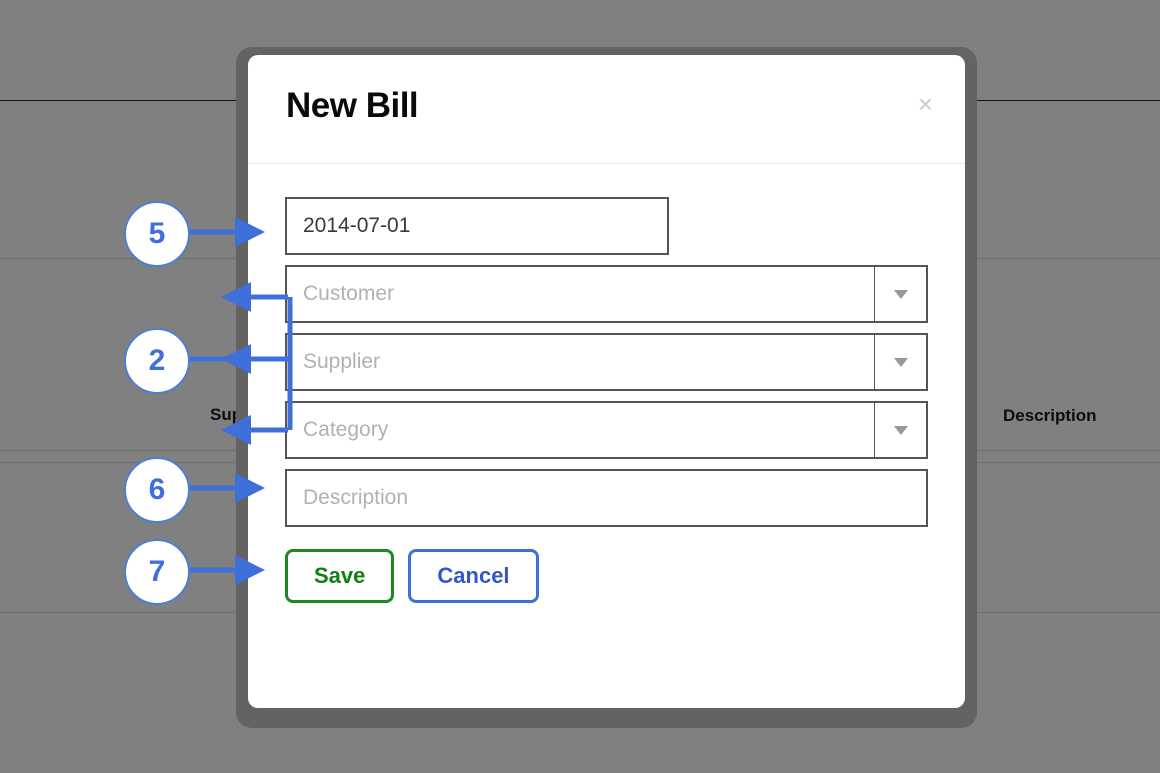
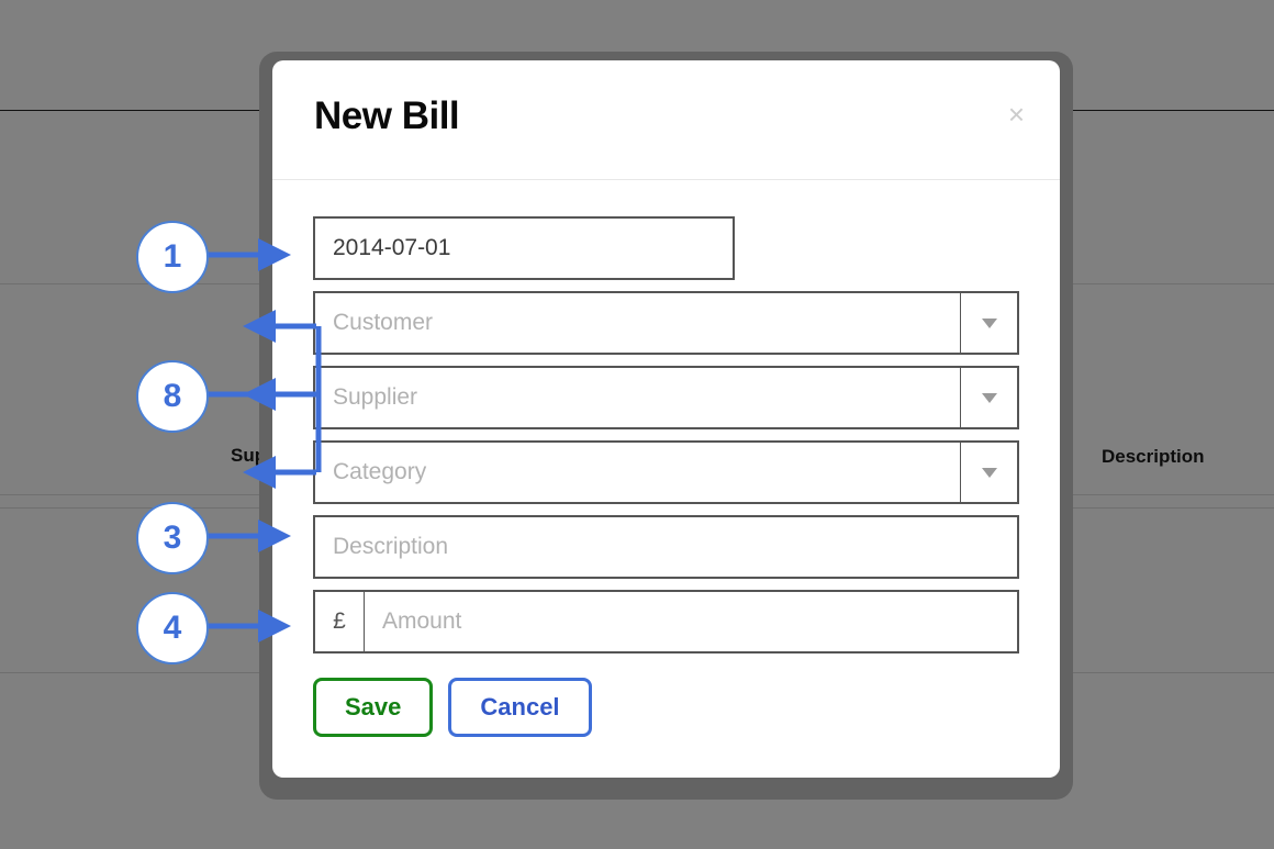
  Description
  New Bill
  ×
  2014-07-01
  Customer
  Supplier
  Category
  Description
+ £
+ Amount
  Save
  Cancel
- 5
+ 1
- 2
+ 8
- 6
+ 3
- 7
+ 4
